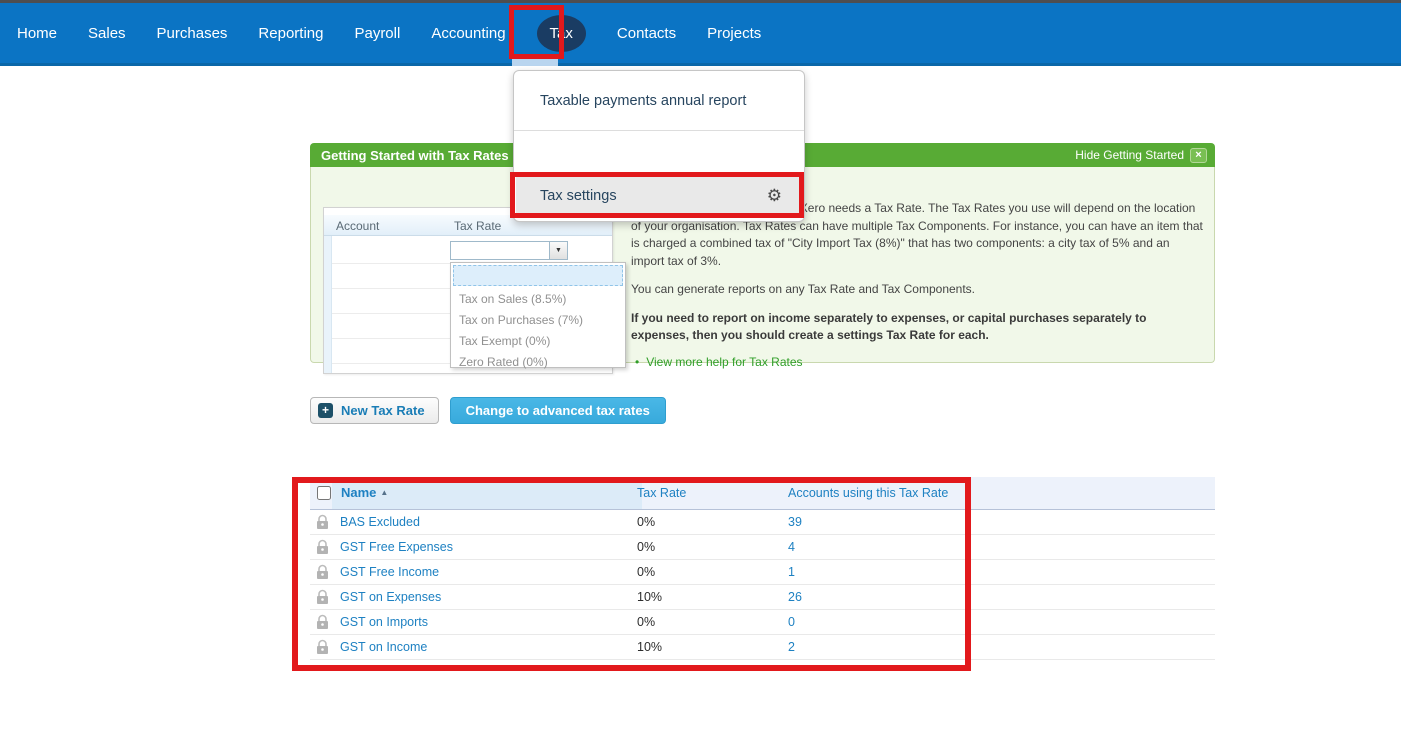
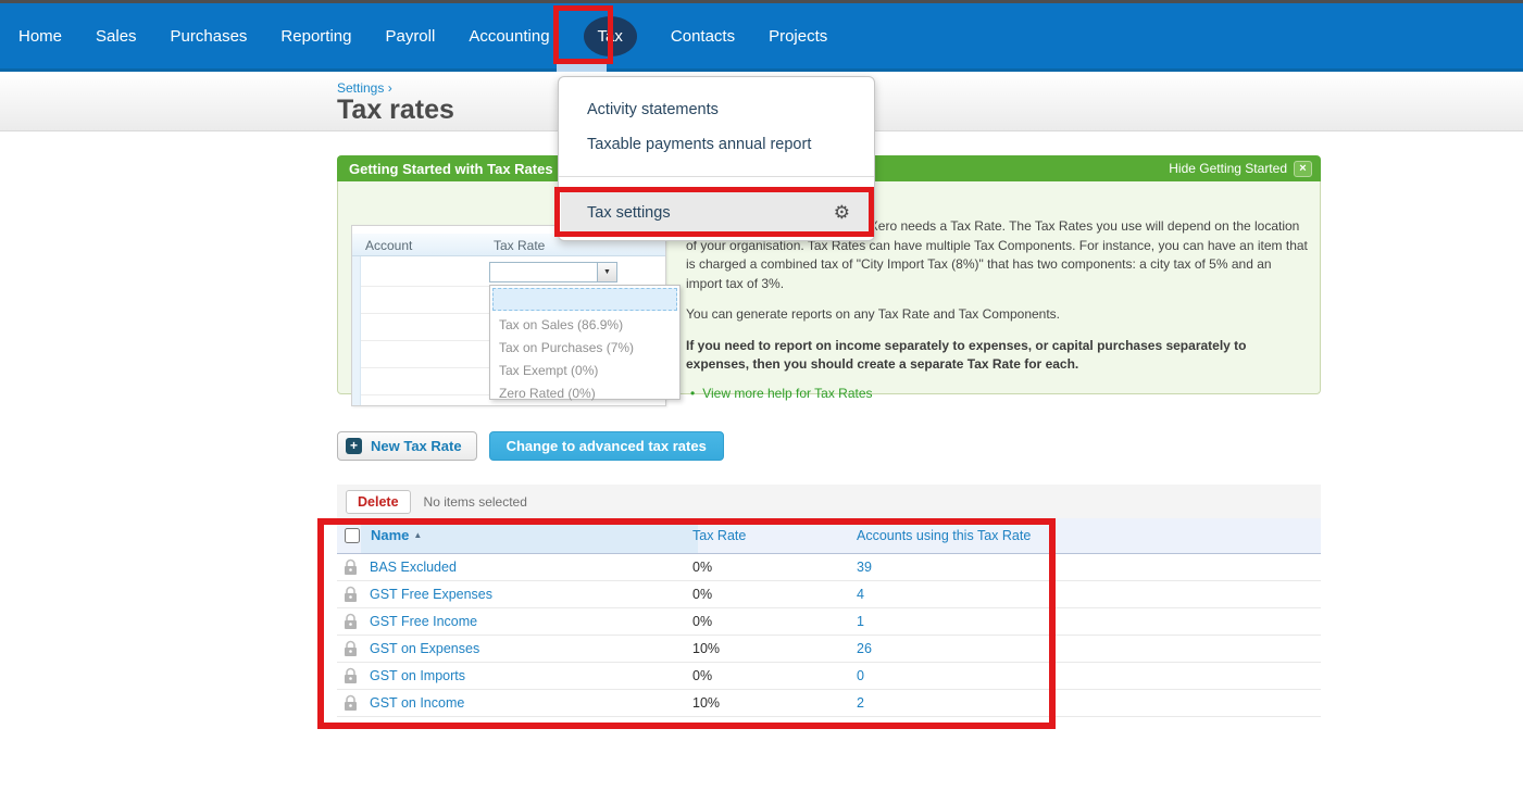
  Home
  Sales
  Purchases
  Reporting
  Payroll
  Accounting
  Tax
  Contacts
  Projects
+ Settings ›
+ Tax rates
  Getting Started with Tax Rates
  Hide Getting Started
  ×
  Account
  Tax Rate
- Tax on Sales (8.5%)
+ Tax on Sales (86.9%)
  Tax on Purchases (7%)
  Tax Exempt (0%)
  Zero Rated (0%)
  ero needs a Tax Rate. The Tax Rates you use will depend on the location of your organisation. Tax Rates can have multiple Tax Components. For instance, you can have an item that is charged a combined tax of "City Import Tax (8%)" that has two components: a city tax of 5% and an import tax of 3%.
  You can generate reports on any Tax Rate and Tax Components.
- If you need to report on income separately to expenses, or capital purchases separately to expenses, then you should create a settings Tax Rate for each.
+ If you need to report on income separately to expenses, or capital purchases separately to expenses, then you should create a separate Tax Rate for each.
  •
  View more help for Tax Rates
  +
  New Tax Rate
  Change to advanced tax rates
+ Delete
+ No items selected
  Name ▲
  Tax Rate
  Accounts using this Tax Rate
  BAS Excluded
  0%
  39
  GST Free Expenses
  0%
  4
  GST Free Income
  0%
  1
  GST on Expenses
  10%
  26
  GST on Imports
  0%
  0
  GST on Income
  10%
  2
+ Activity statements
  Taxable payments annual report
  Tax settings
  ⚙
